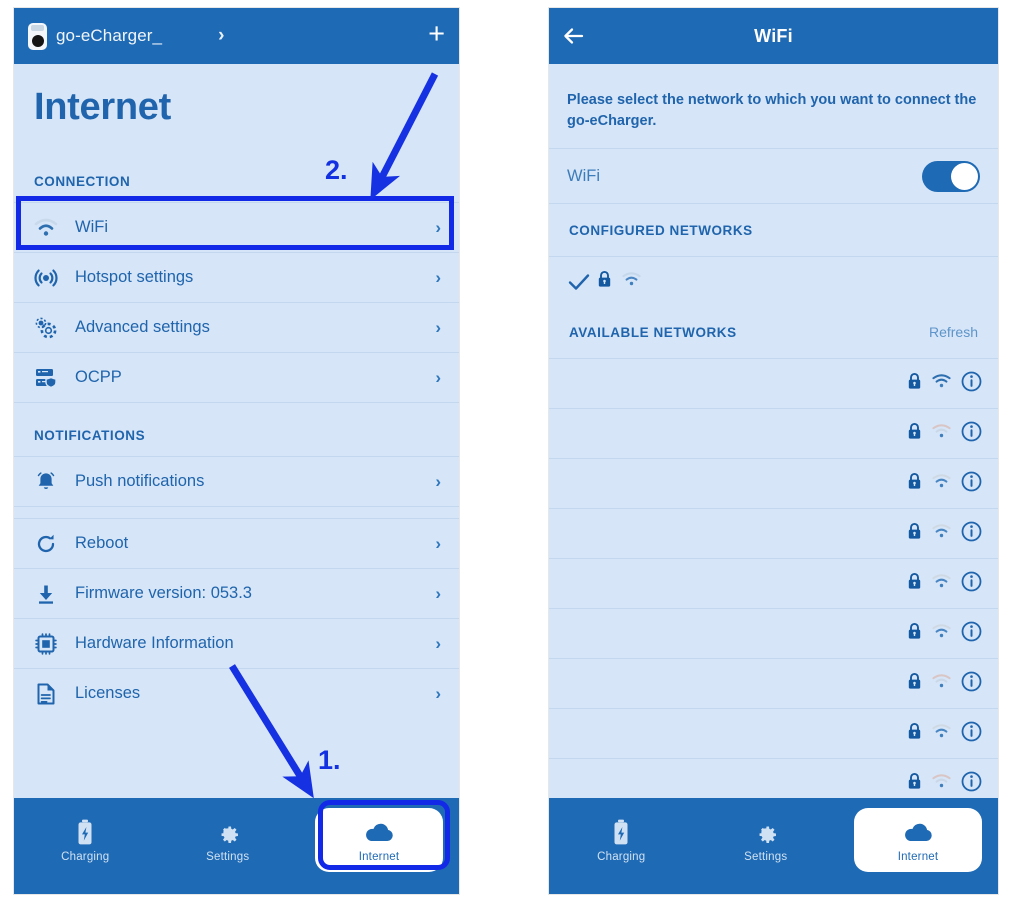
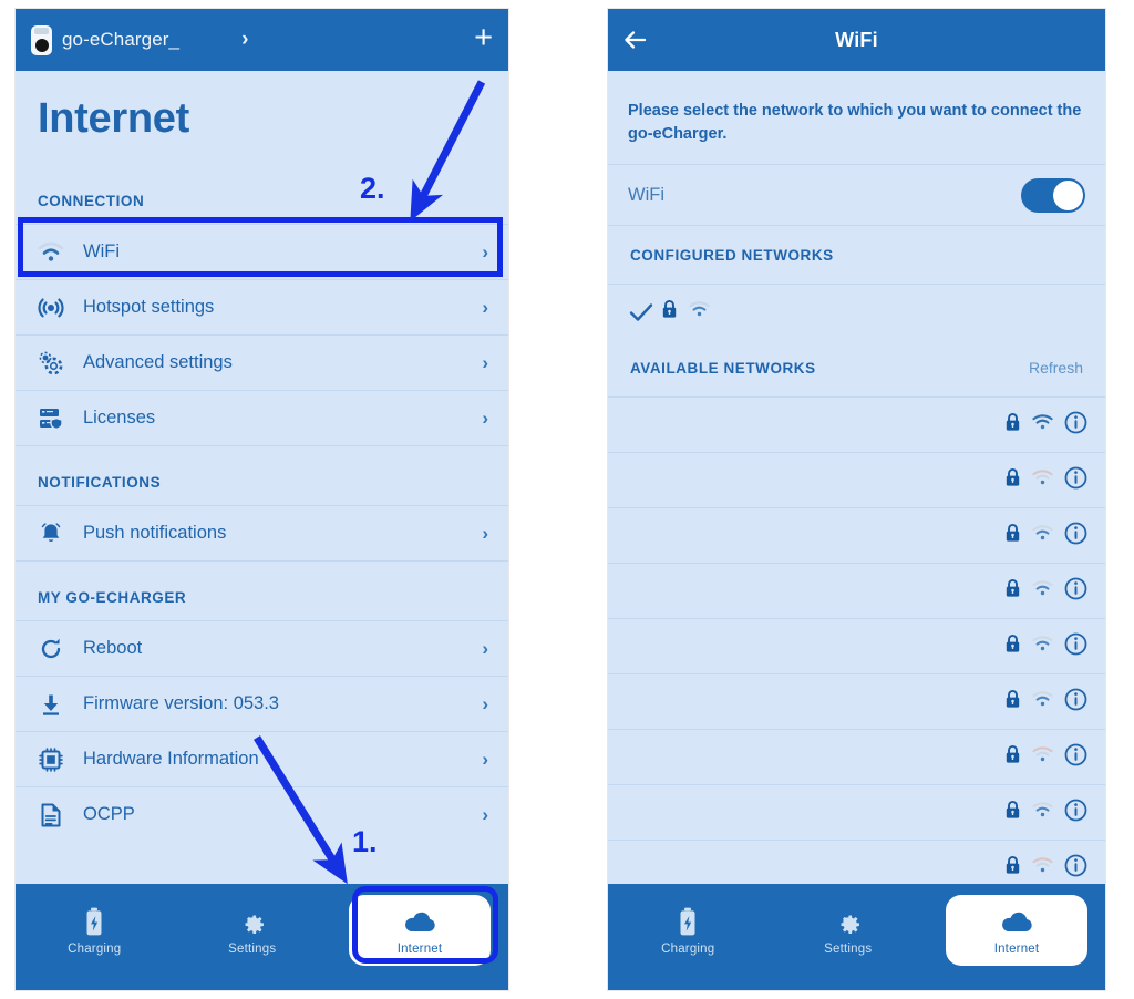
  go-eCharger_
  ›
  +
  Internet
  CONNECTION
  WiFi
  ›
  Hotspot settings
  ›
  Advanced settings
  ›
- OCPP
+ Licenses
  ›
  NOTIFICATIONS
  Push notifications
  ›
+ MY GO-ECHARGER
  Reboot
  ›
  Firmware version: 053.3
  ›
  Hardware Information
  ›
- Licenses
+ OCPP
  ›
  Charging
  Settings
  Internet
  WiFi
  Please select the network to which you want to connect the go-eCharger.
  WiFi
  CONFIGURED NETWORKS
  AVAILABLE NETWORKS
  Refresh
  Charging
  Settings
  Internet
  2.
  1.
